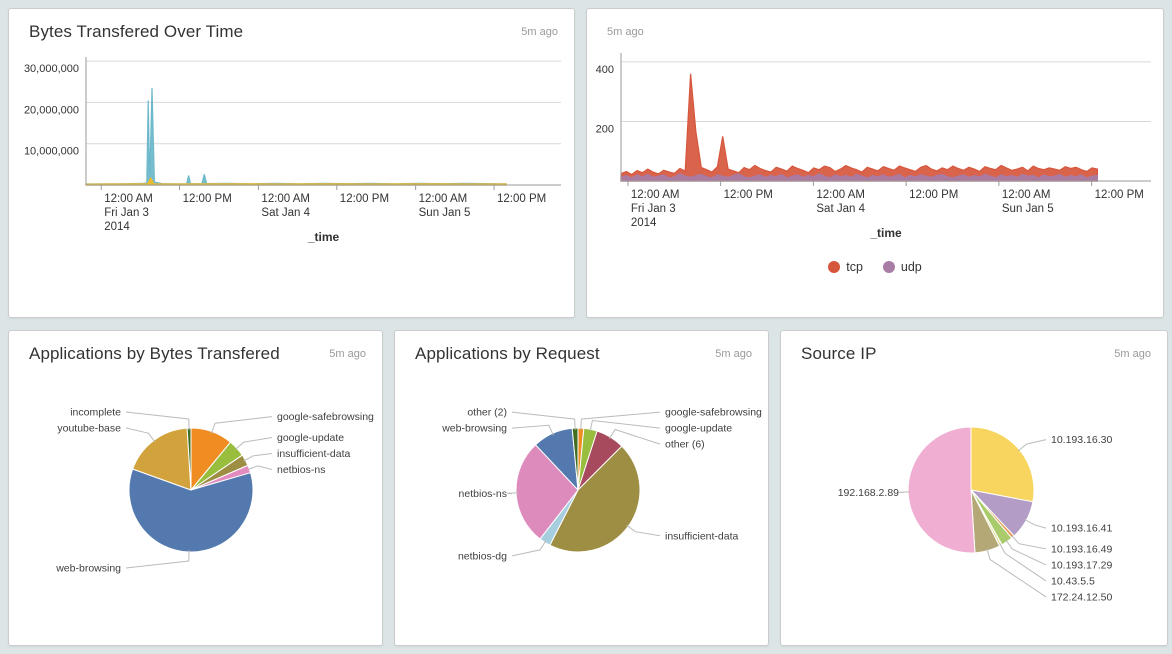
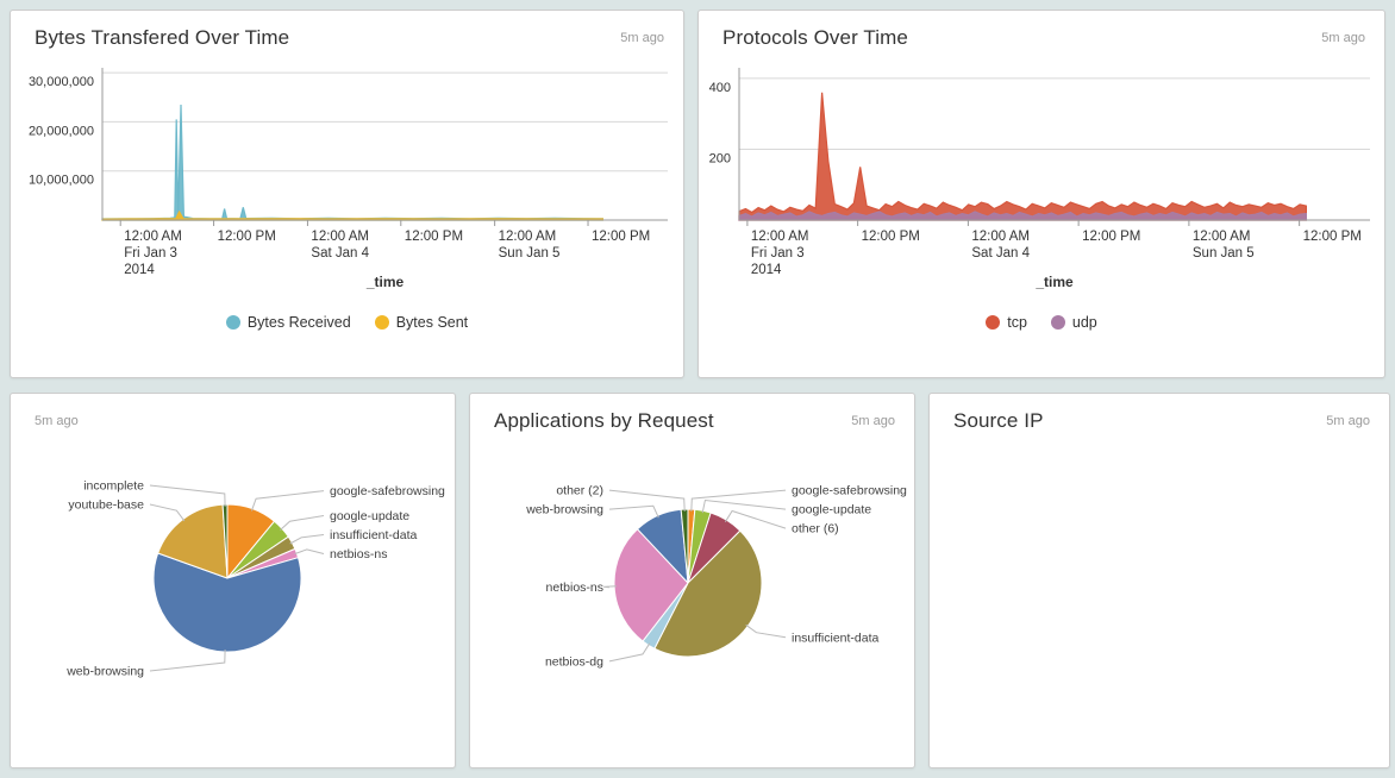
  Bytes Transfered Over Time
  5m ago
  10,000,000
  20,000,000
  30,000,000
  12:00 AM
  Fri Jan 3
  2014
  12:00 PM
  12:00 AM
  Sat Jan 4
  12:00 PM
  12:00 AM
  Sun Jan 5
  12:00 PM
  _time
+ Bytes Received
+ Bytes Sent
+ Protocols Over Time
  5m ago
  200
  400
  12:00 AM
  Fri Jan 3
  2014
  12:00 PM
  12:00 AM
  Sat Jan 4
  12:00 PM
  12:00 AM
  Sun Jan 5
  12:00 PM
  _time
  tcp
  udp
- Applications by Bytes Transfered
  5m ago
  google-safebrowsing
  google-update
  insufficient-data
  netbios-ns
  incomplete
  youtube-base
  web-browsing
  Applications by Request
  5m ago
  google-safebrowsing
  google-update
  other (6)
  insufficient-data
  other (2)
  web-browsing
  netbios-ns
  netbios-dg
  Source IP
  5m ago
- 10.193.16.30
- 10.193.16.41
- 10.193.16.49
- 10.193.17.29
- 10.43.5.5
- 172.24.12.50
- 192.168.2.89
